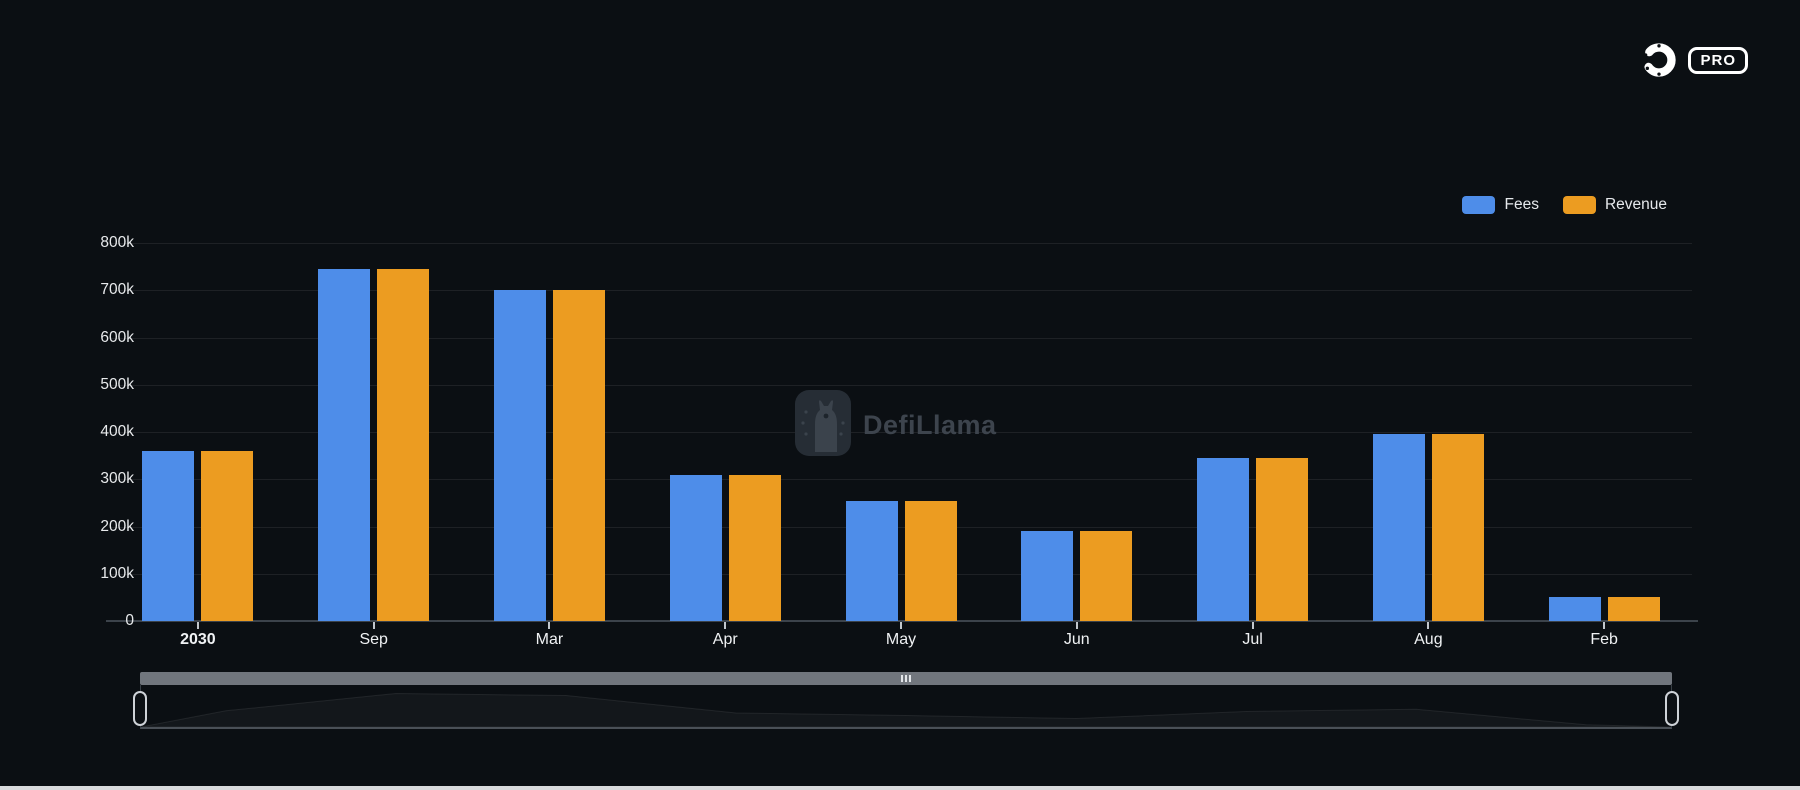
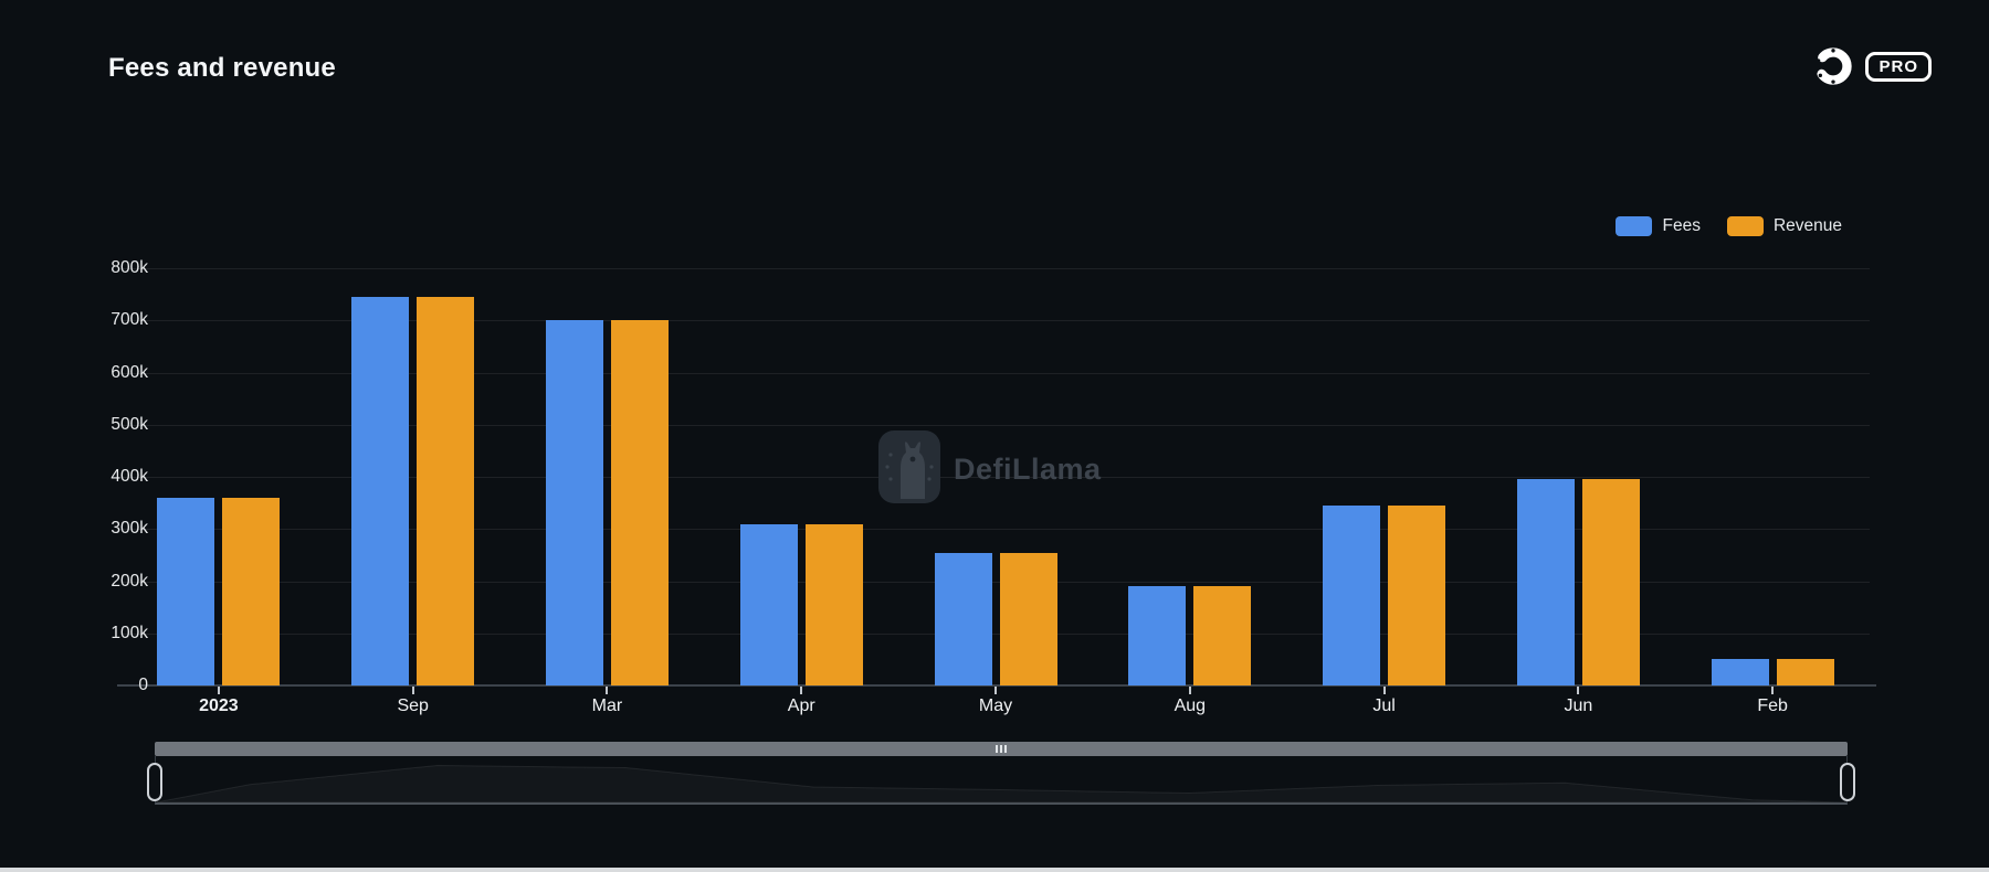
+ Fees and revenue
  PRO
  Fees
  Revenue
  0
  100k
  200k
  300k
  400k
  500k
  600k
  700k
  800k
- 2030
+ 2023
  Sep
  Mar
  Apr
  May
- Jun
+ Aug
  Jul
- Aug
+ Jun
  Feb
  DefiLlama
